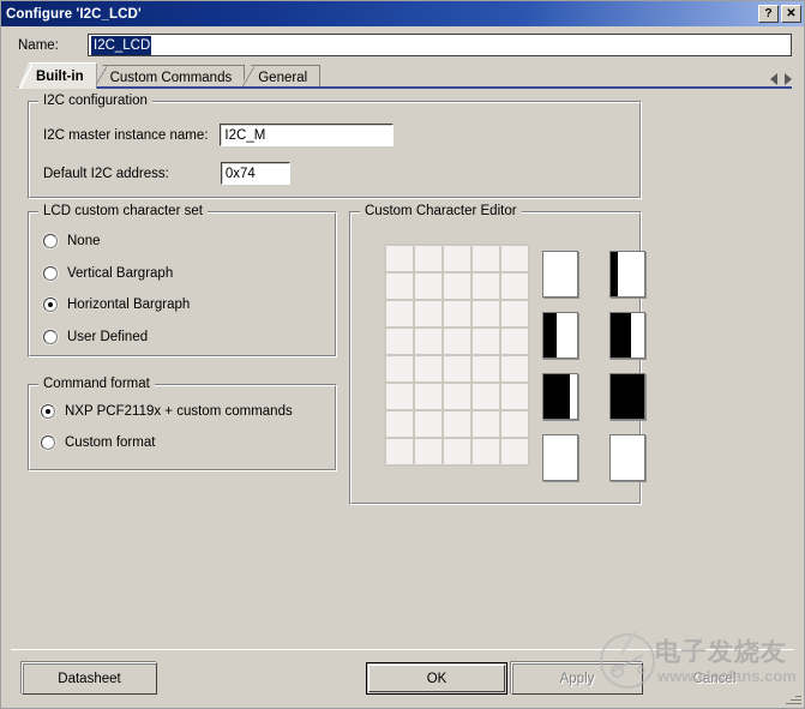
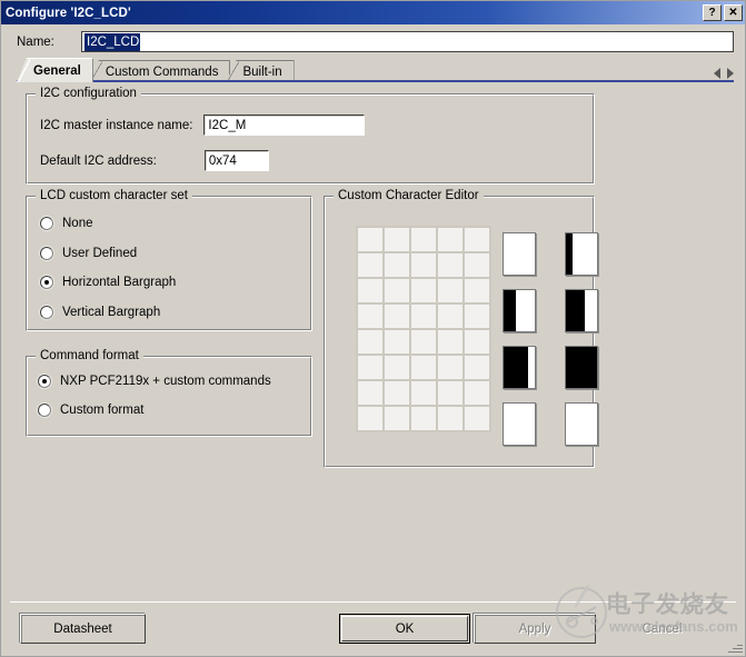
  Configure 'I2C_LCD'
  ?
  ✕
  Name:
  I2C_LCD
- Built-in
+ General
  Custom Commands
- General
+ Built-in
  I2C configuration
  I2C master instance name:
  I2C_M
  Default I2C address:
  0x74
  LCD custom character set
  None
- Vertical Bargraph
+ User Defined
  Horizontal Bargraph
- User Defined
+ Vertical Bargraph
  Command format
  NXP PCF2119x + custom commands
  Custom format
  Custom Character Editor
  Datasheet
  OK
  Apply
  Cancel
  电子发烧友
  www.elecfans.com
